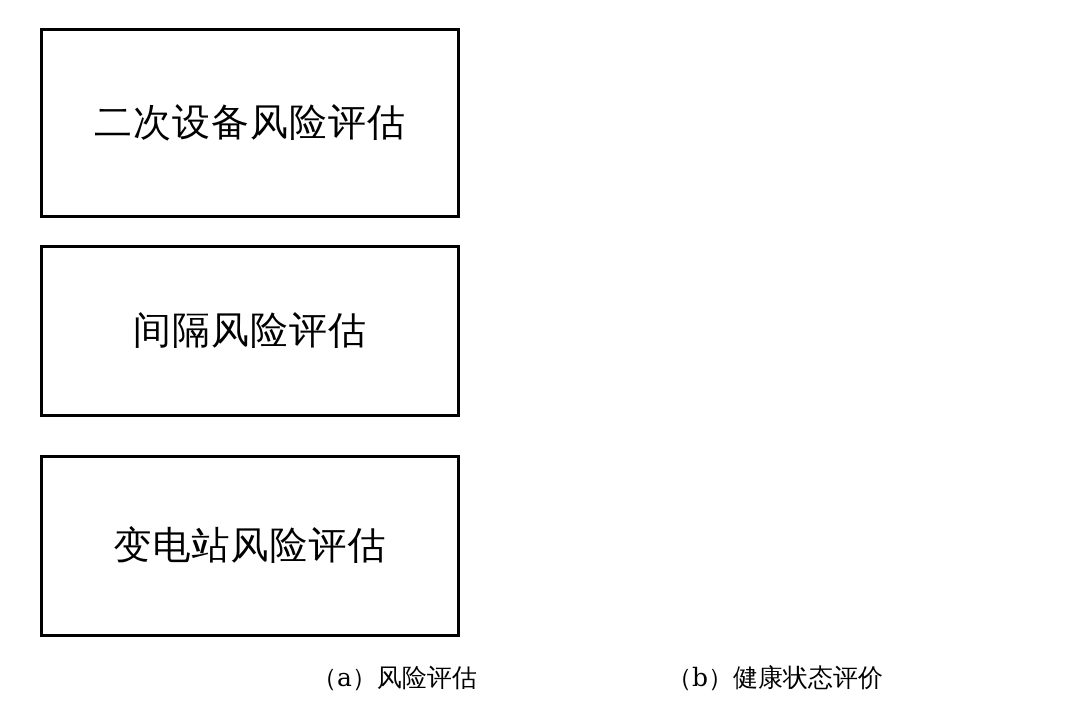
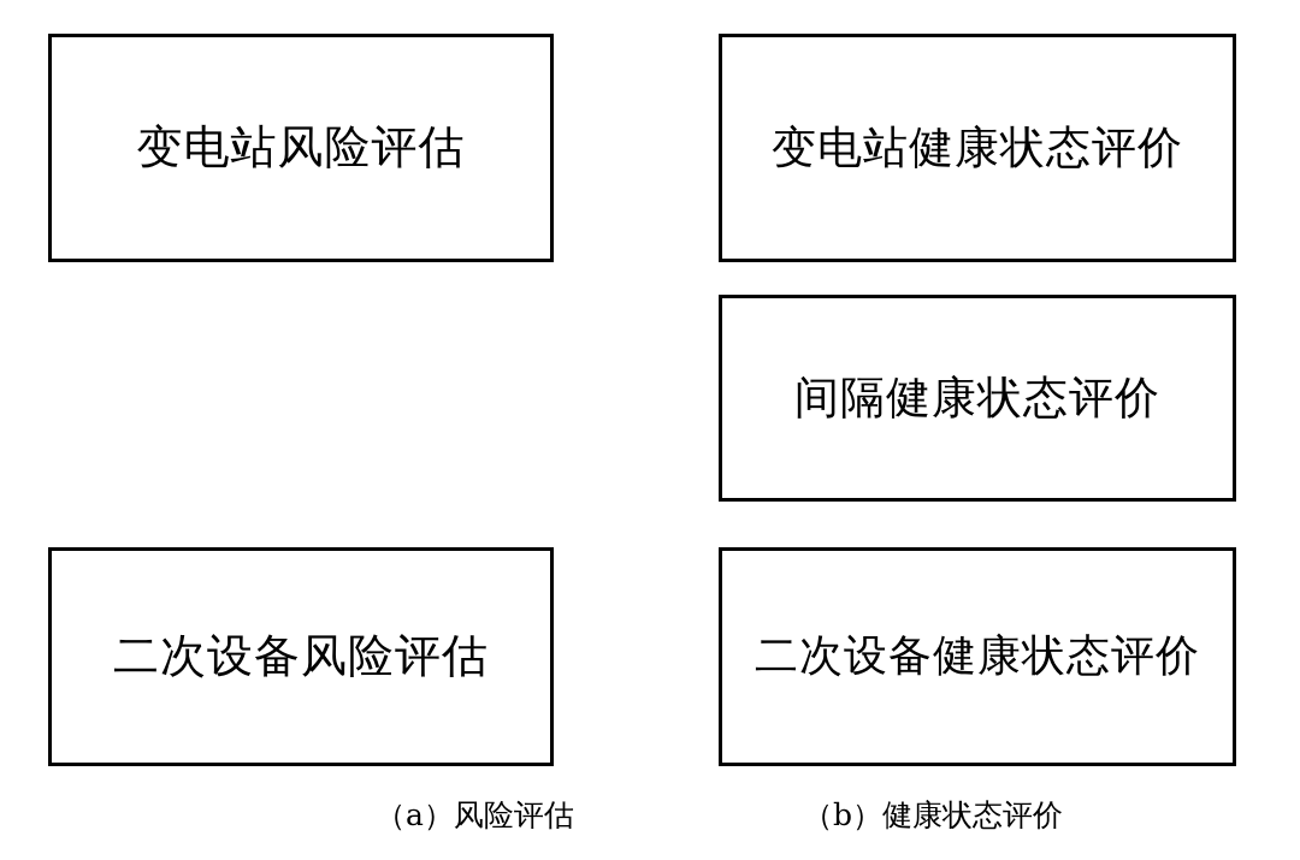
- 二次设备风险评估
+ 变电站风险评估
- 间隔风险评估
- 变电站风险评估
+ 二次设备风险评估
+ 变电站健康状态评价
+ 间隔健康状态评价
+ 二次设备健康状态评价
  （a）风险评估
  （b）健康状态评价
